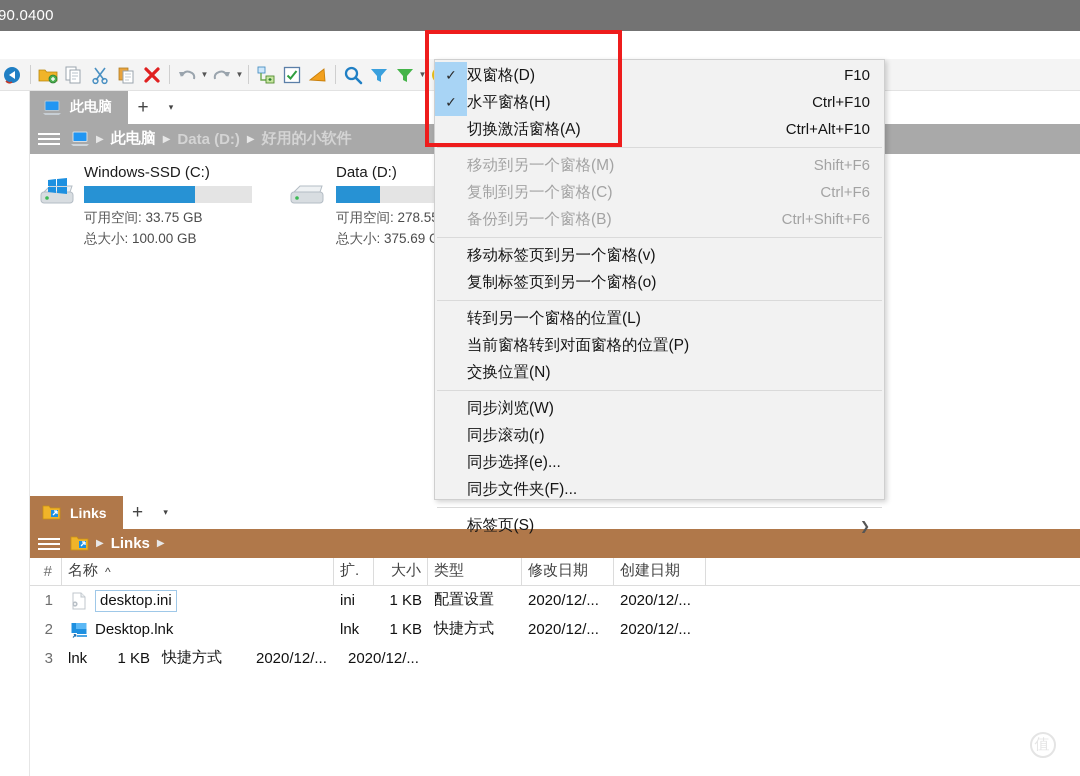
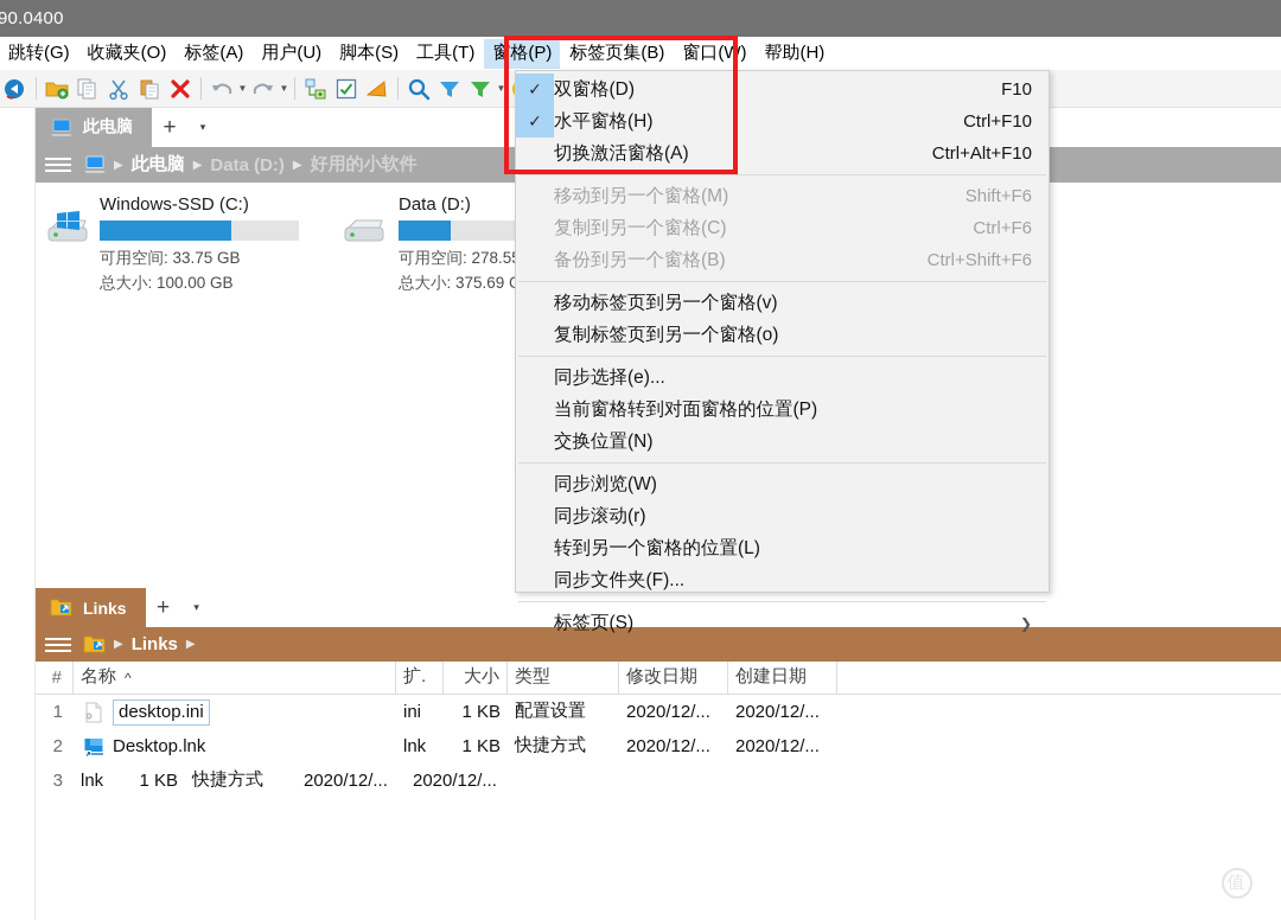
  90.0400
+ 跳转(G)
+ 收藏夹(O)
+ 标签(A)
+ 用户(U)
+ 脚本(S)
+ 工具(T)
+ 窗格(P)
+ 标签页集(B)
+ 窗口(W)
+ 帮助(H)
  ▼
  ▼
  ▼
  此电脑
  +
  ▾
  ▶
  此电脑
  ▶
  Data (D:)
  ▶
  好用的小软件
  Windows-SSD (C:)
  可用空间: 33.75 GB
  总大小: 100.00 GB
  Data (D:)
  可用空间: 278.5
  总大小: 375.69
  Links
  +
  ▾
  ▶
  Links
  ▶
  #
  名称
  ^
  扩.
  大小
  类型
  修改日期
  创建日期
  1
  desktop.ini
  ini
  1 KB
  配置设置
  2020/12/...
  2020/12/...
  2
  Desktop.lnk
  lnk
  1 KB
  快捷方式
  2020/12/...
  2020/12/...
  3
  lnk
  1 KB
  快捷方式
  2020/12/...
  2020/12/...
  ✓
  双窗格(D)
  F10
  ✓
  水平窗格(H)
  Ctrl+F10
  切换激活窗格(A)
  Ctrl+Alt+F10
  移动到另一个窗格(M)
  Shift+F6
  复制到另一个窗格(C)
  Ctrl+F6
  备份到另一个窗格(B)
  Ctrl+Shift+F6
  移动标签页到另一个窗格(v)
  复制标签页到另一个窗格(o)
- 转到另一个窗格的位置(L)
+ 同步选择(e)...
  当前窗格转到对面窗格的位置(P)
  交换位置(N)
  同步浏览(W)
  同步滚动(r)
- 同步选择(e)...
+ 转到另一个窗格的位置(L)
  同步文件夹(F)...
  标签页(S)
  ❯
  值
